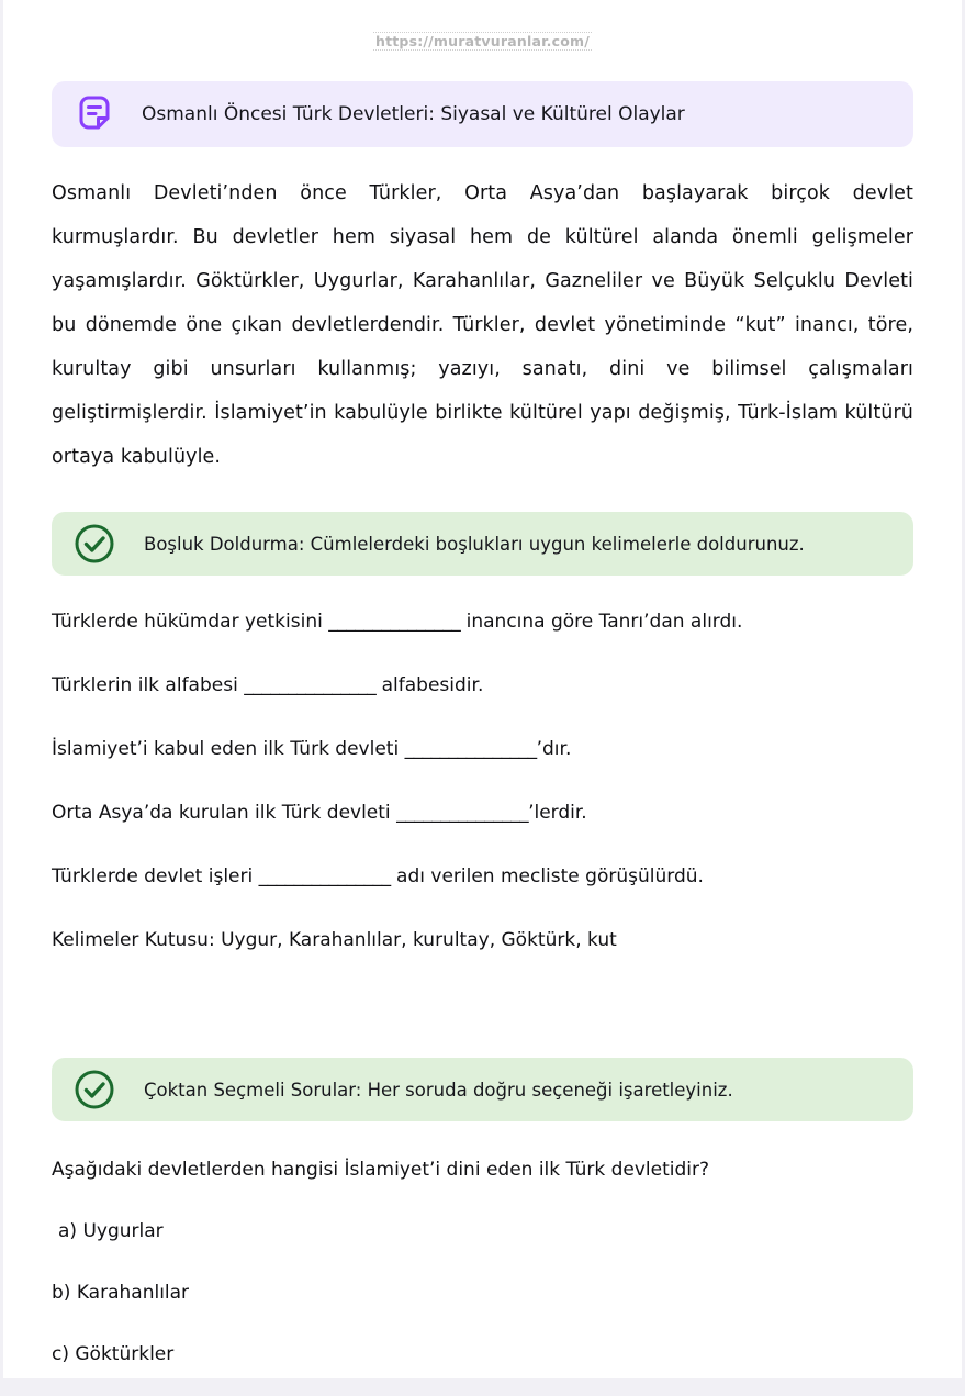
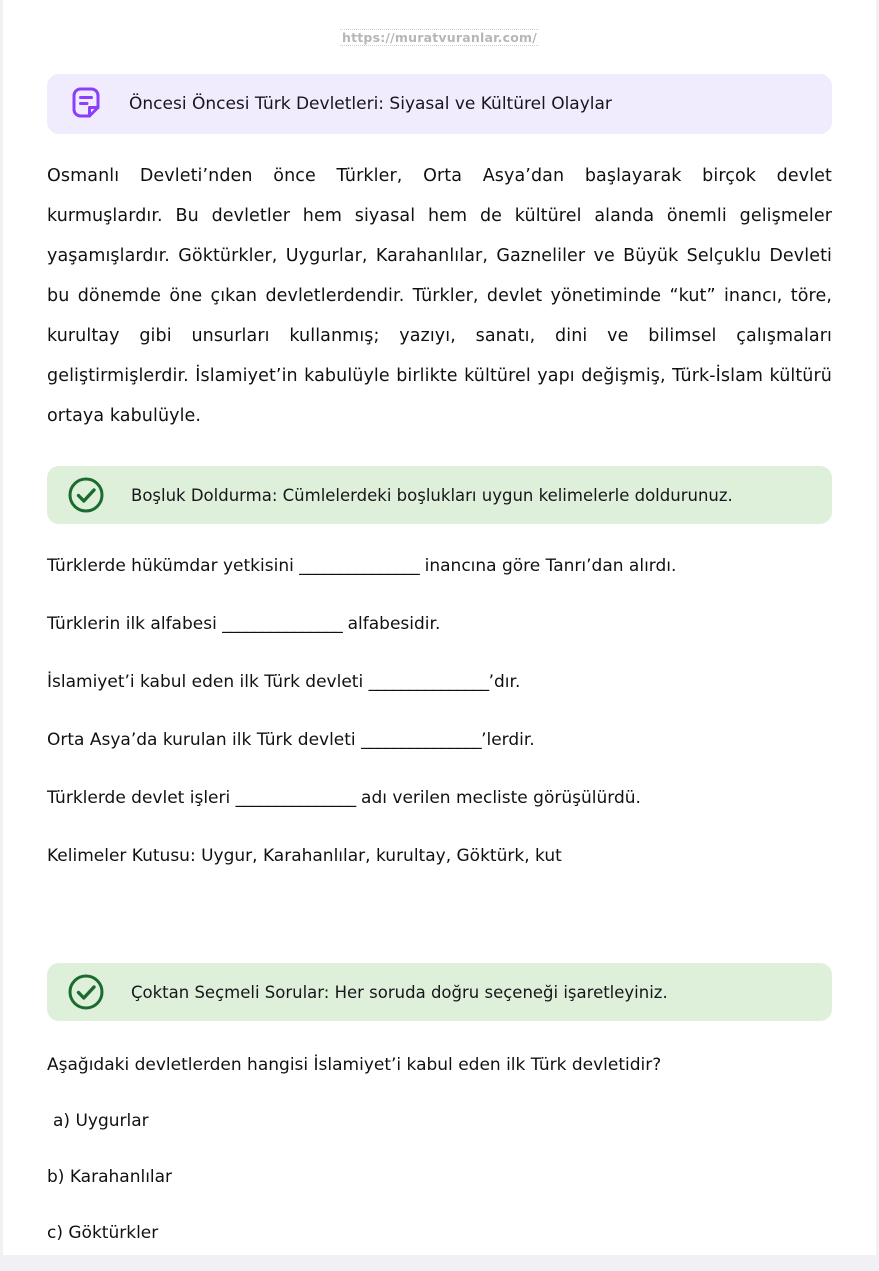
  https://muratvuranlar.com/
- Osmanlı Öncesi Türk Devletleri: Siyasal ve Kültürel Olaylar
+ Öncesi Öncesi Türk Devletleri: Siyasal ve Kültürel Olaylar
  Osmanlı Devleti’nden önce Türkler, Orta Asya’dan başlayarak birçok devlet kurmuşlardır. Bu devletler hem siyasal hem de kültürel alanda önemli gelişmeler yaşamışlardır. Göktürkler, Uygurlar, Karahanlılar, Gazneliler ve Büyük Selçuklu Devleti bu dönemde öne çıkan devletlerdendir. Türkler, devlet yönetiminde “kut” inancı, töre, kurultay gibi unsurları kullanmış; yazıyı, sanatı, dini ve bilimsel çalışmaları geliştirmişlerdir. İslamiyet’in kabulüyle birlikte kültürel yapı değişmiş, Türk-İslam kültürü ortaya kabulüyle.
  Boşluk Doldurma: Cümlelerdeki boşlukları uygun kelimelerle doldurunuz.
  Türklerde hükümdar yetkisini _______________ inancına göre Tanrı’dan alırdı.
  Türklerin ilk alfabesi _______________ alfabesidir.
  İslamiyet’i kabul eden ilk Türk devleti _______________’dır.
  Orta Asya’da kurulan ilk Türk devleti _______________’lerdir.
  Türklerde devlet işleri _______________ adı verilen mecliste görüşülürdü.
  Kelimeler Kutusu: Uygur, Karahanlılar, kurultay, Göktürk, kut
  Çoktan Seçmeli Sorular: Her soruda doğru seçeneği işaretleyiniz.
- Aşağıdaki devletlerden hangisi İslamiyet’i dini eden ilk Türk devletidir?
+ Aşağıdaki devletlerden hangisi İslamiyet’i kabul eden ilk Türk devletidir?
  a) Uygurlar
  b) Karahanlılar
  c) Göktürkler
